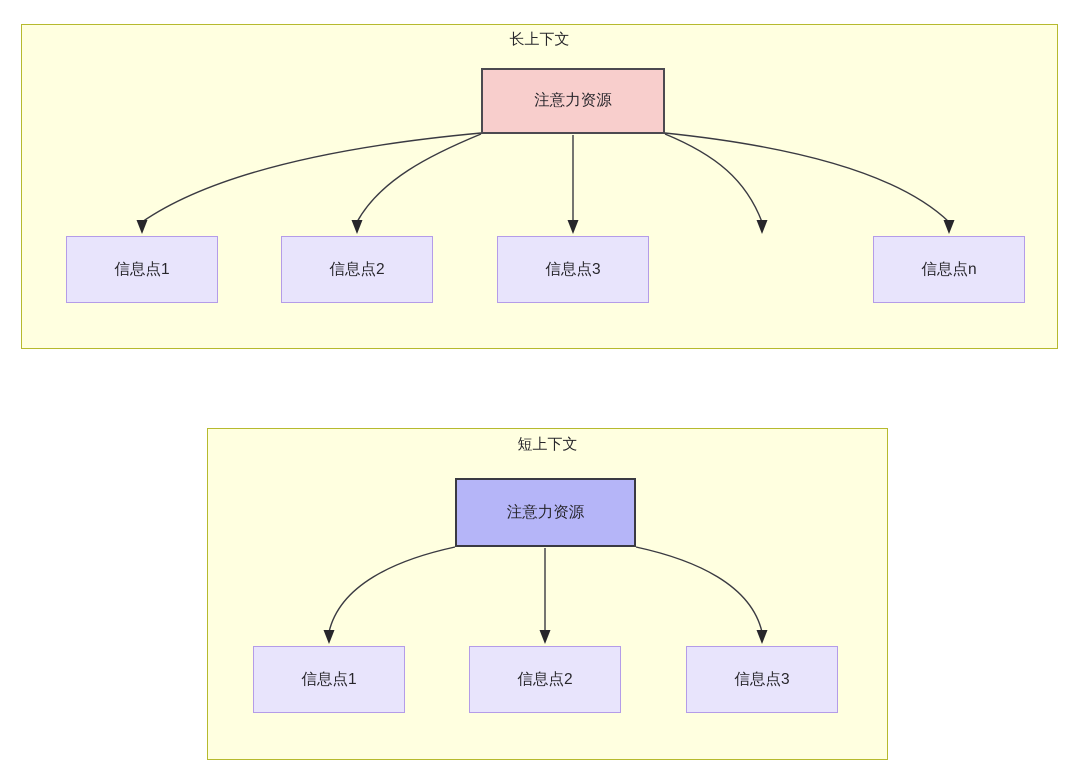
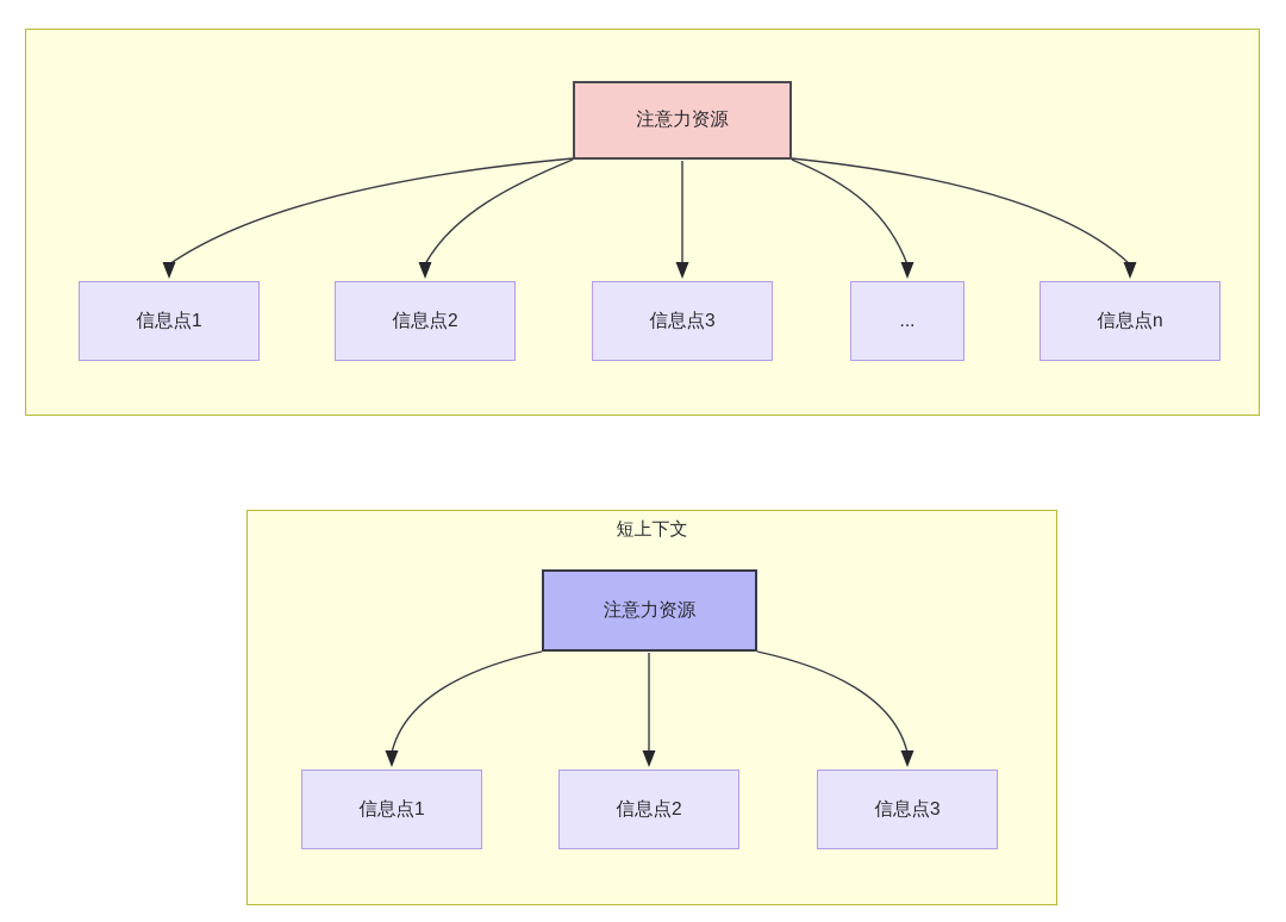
- 长上下文
  注意力资源
  信息点1
  信息点2
  信息点3
+ ...
  信息点n
  短上下文
  注意力资源
  信息点1
  信息点2
  信息点3
